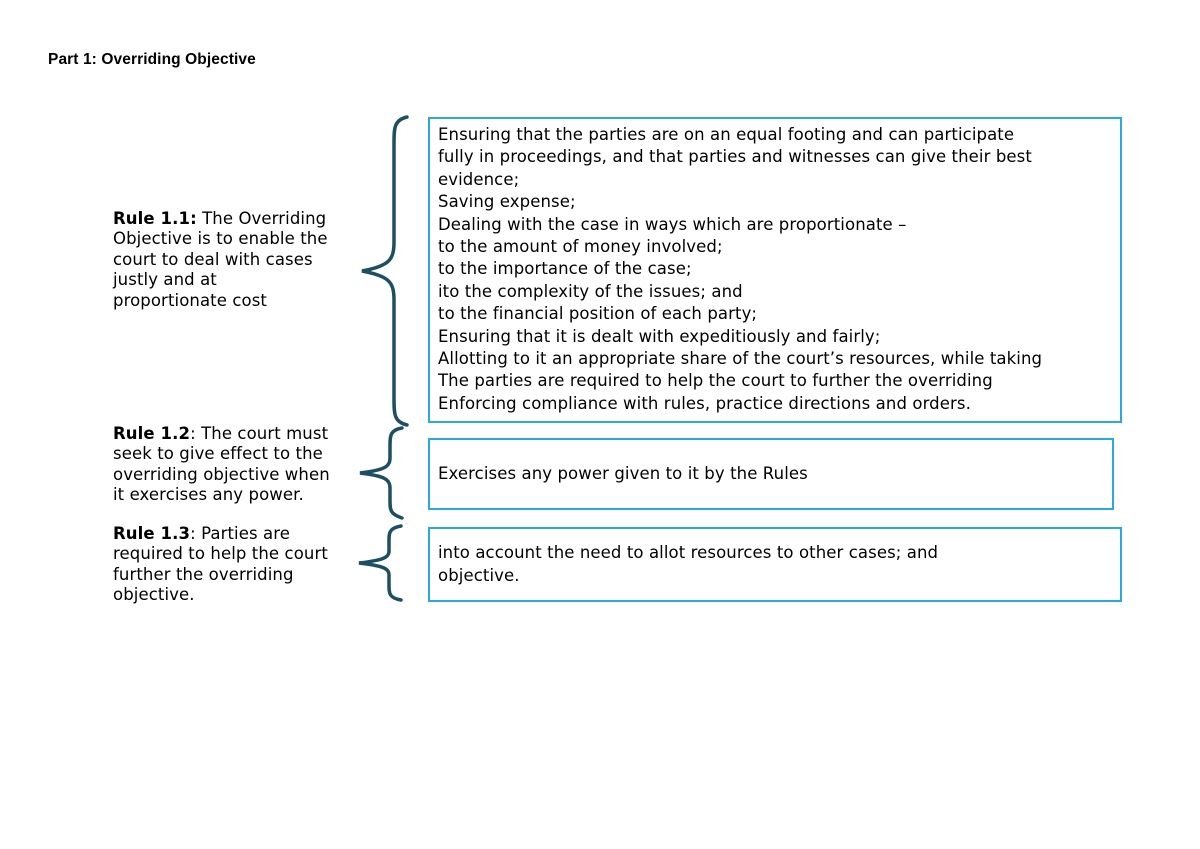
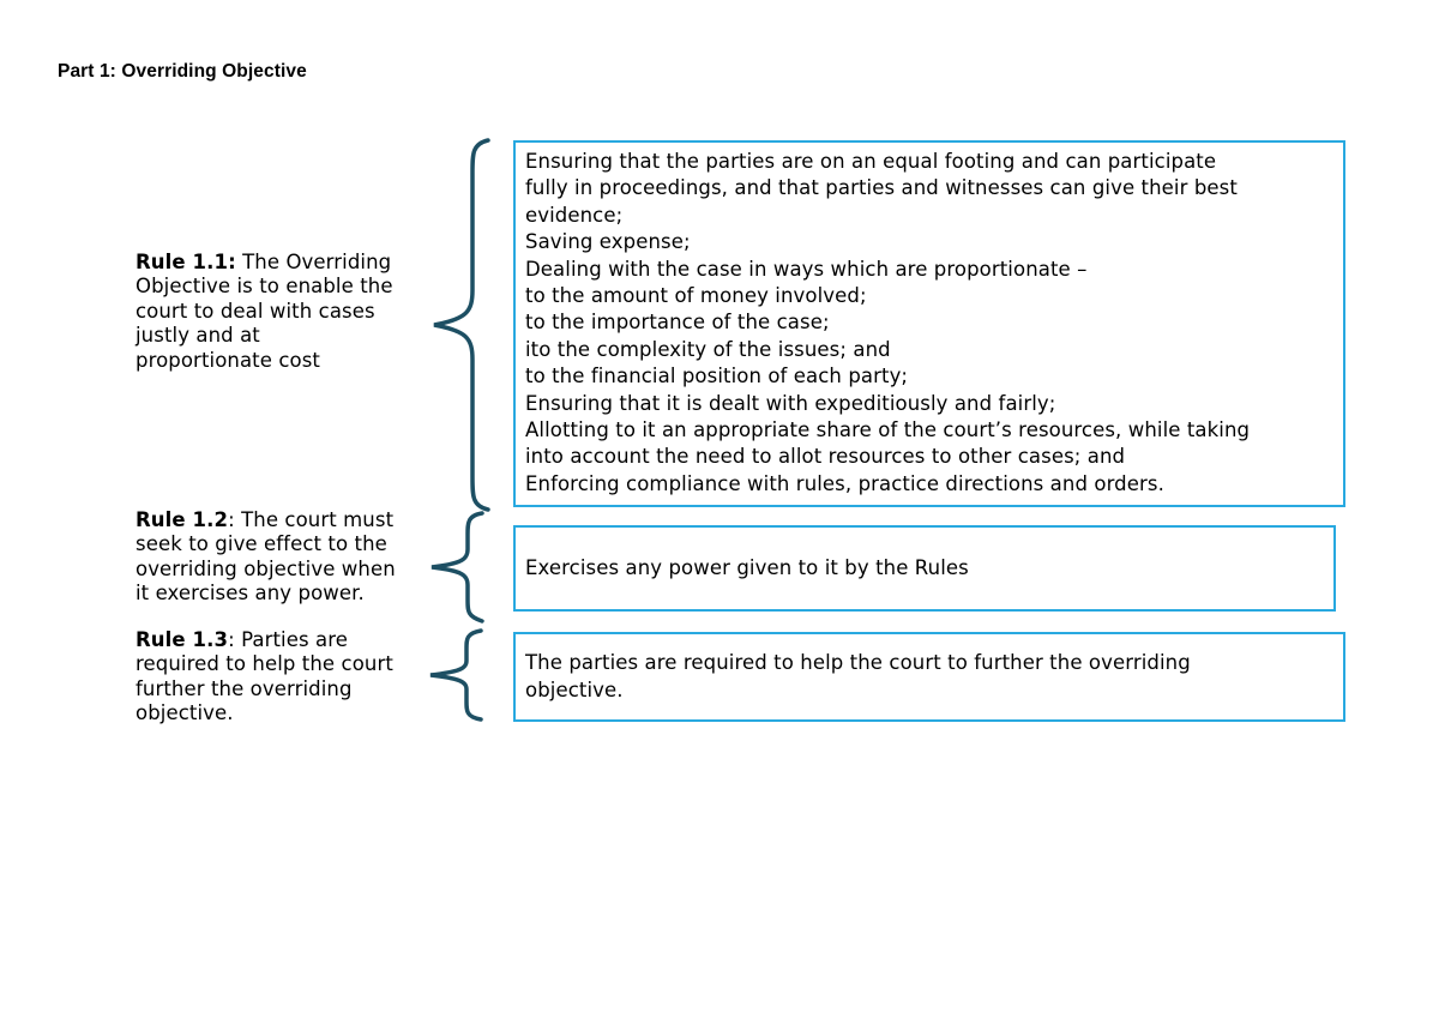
  Part 1: Overriding Objective
  Rule 1.1: The Overriding Objective is to enable the court to deal with cases justly and at proportionate cost
  Rule 1.2: The court must seek to give effect to the overriding objective when it exercises any power.
  Rule 1.3: Parties are required to help the court further the overriding objective.
  Ensuring that the parties are on an equal footing and can participate
  fully in proceedings, and that parties and witnesses can give their best
  evidence;
  Saving expense;
  Dealing with the case in ways which are proportionate –
  to the amount of money involved;
  to the importance of the case;
  ito the complexity of the issues; and
  to the financial position of each party;
  Ensuring that it is dealt with expeditiously and fairly;
  Allotting to it an appropriate share of the court’s resources, while taking
- The parties are required to help the court to further the overriding
+ into account the need to allot resources to other cases; and
  Enforcing compliance with rules, practice directions and orders.
  Exercises any power given to it by the Rules
- into account the need to allot resources to other cases; and
+ The parties are required to help the court to further the overriding
  objective.
